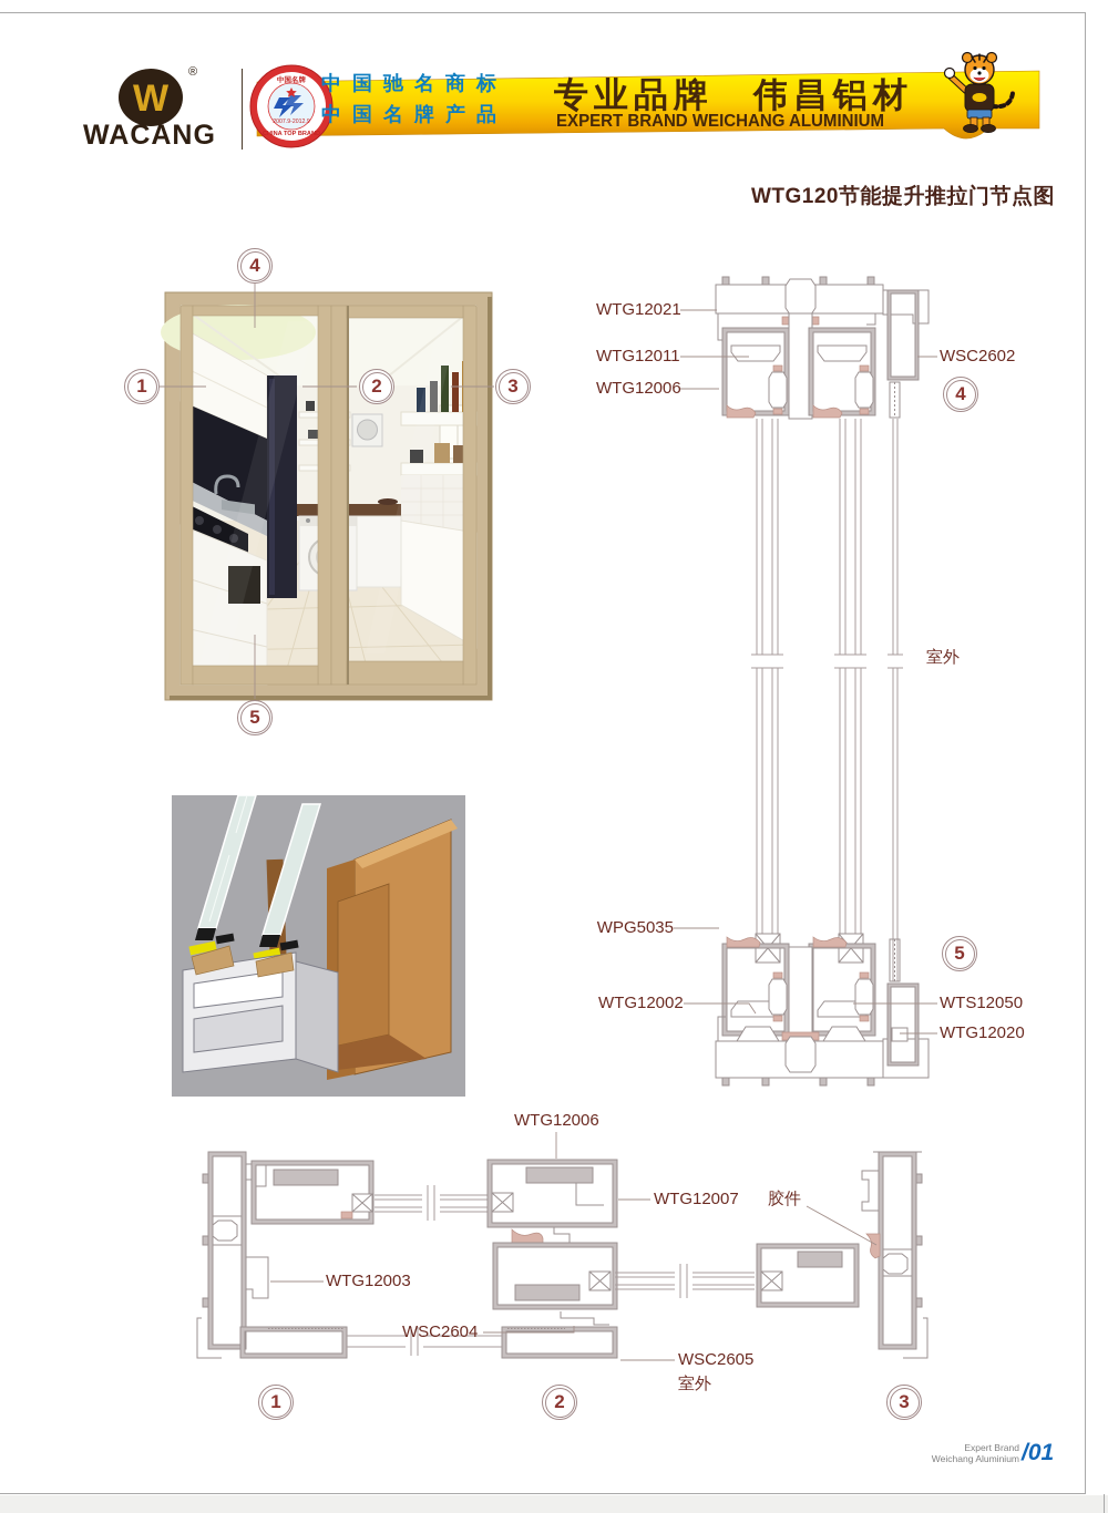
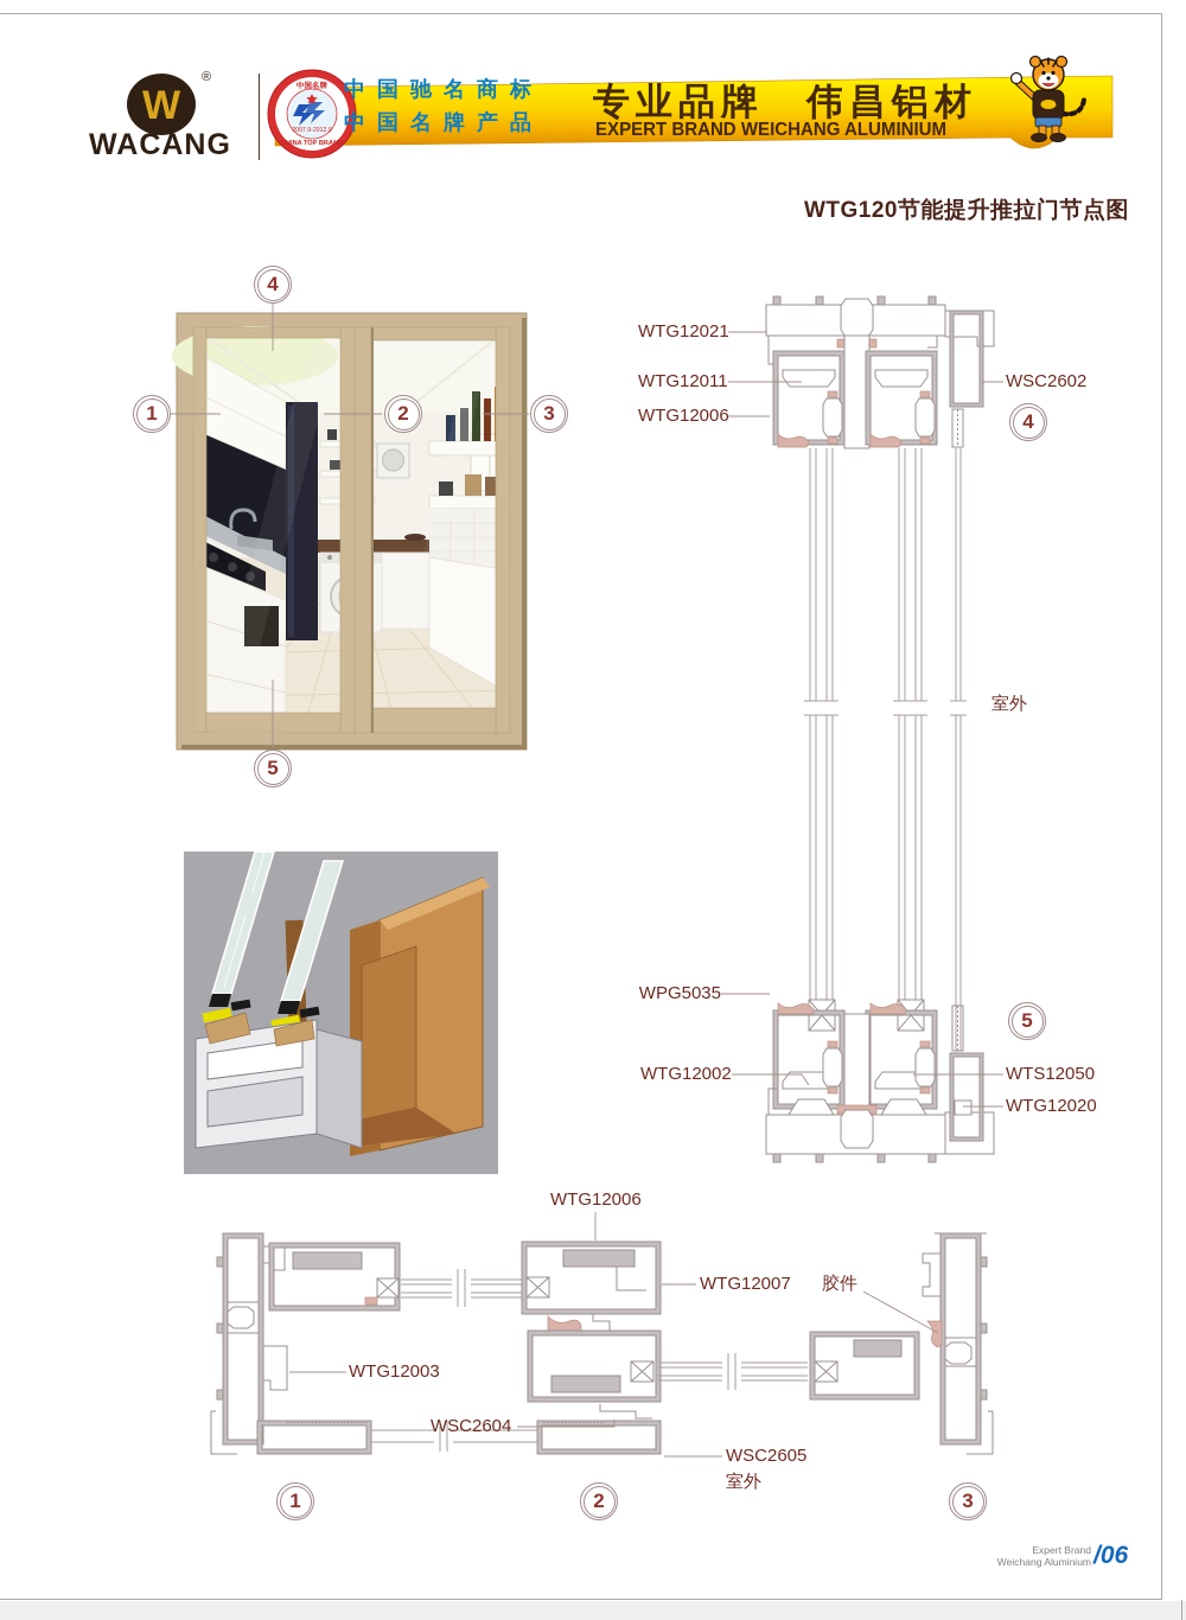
  W
  ®
  WACANG
  中国驰名商标
  中国名牌产品
  专业品牌 伟昌铝材
  EXPERT BRAND WEICHANG ALUMINIUM
  WTG120节能提升推拉门节点图
  1
  2
  3
  4
  5
  WTG12021
  WTG12011
  WTG12006
  WSC2602
  室外
  WPG5035
  WTG12002
  WTS12050
  WTG12020
  4
  5
  WTG12006
  WTG12007
  胶件
  WTG12003
  WSC2604
  WSC2605
  室外
  1
  2
  3
  Expert Brand
  Weichang Aluminium
- /01
+ /06
